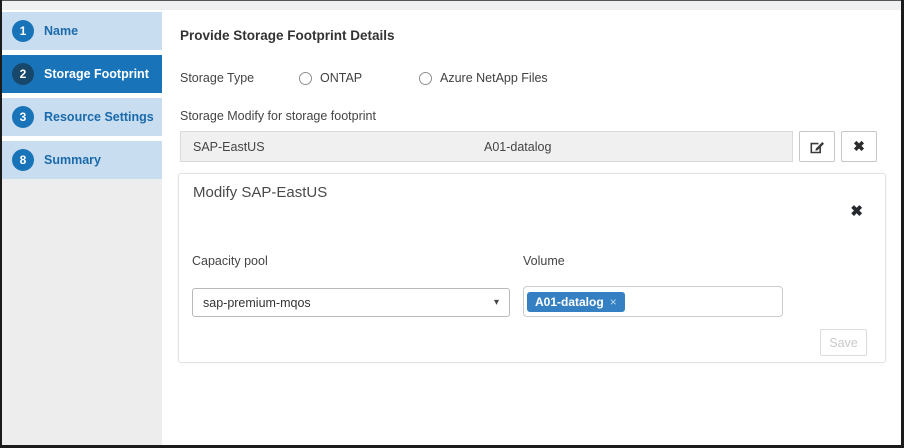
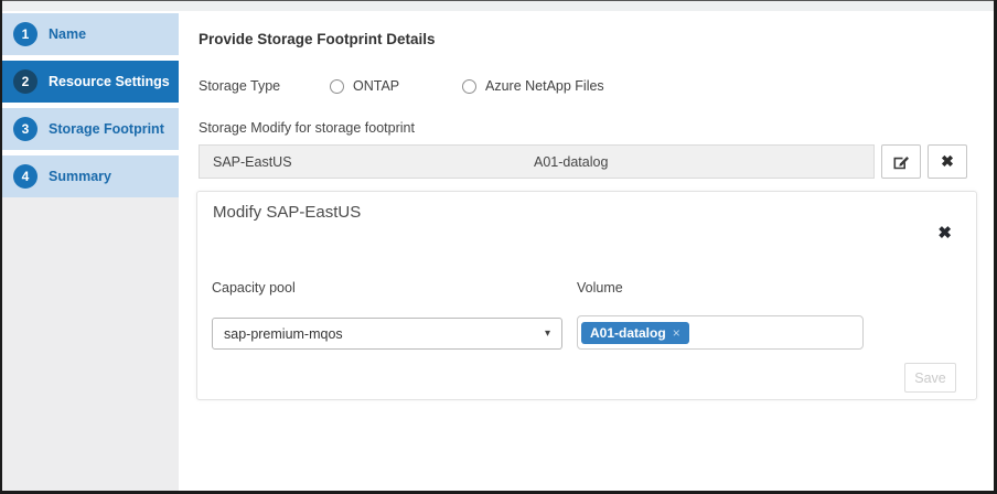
  1
  Name
  2
- Storage Footprint
+ Resource Settings
  3
- Resource Settings
+ Storage Footprint
- 8
+ 4
  Summary
  Provide Storage Footprint Details
  Storage Type
  ONTAP
  Azure NetApp Files
  Storage Modify for storage footprint
  SAP-EastUS
  A01-datalog
  ✖
  Modify SAP-EastUS
  ✖
  Capacity pool
  Volume
  sap-premium-mqos
  ▾
  A01-datalog
  ×
  Save
